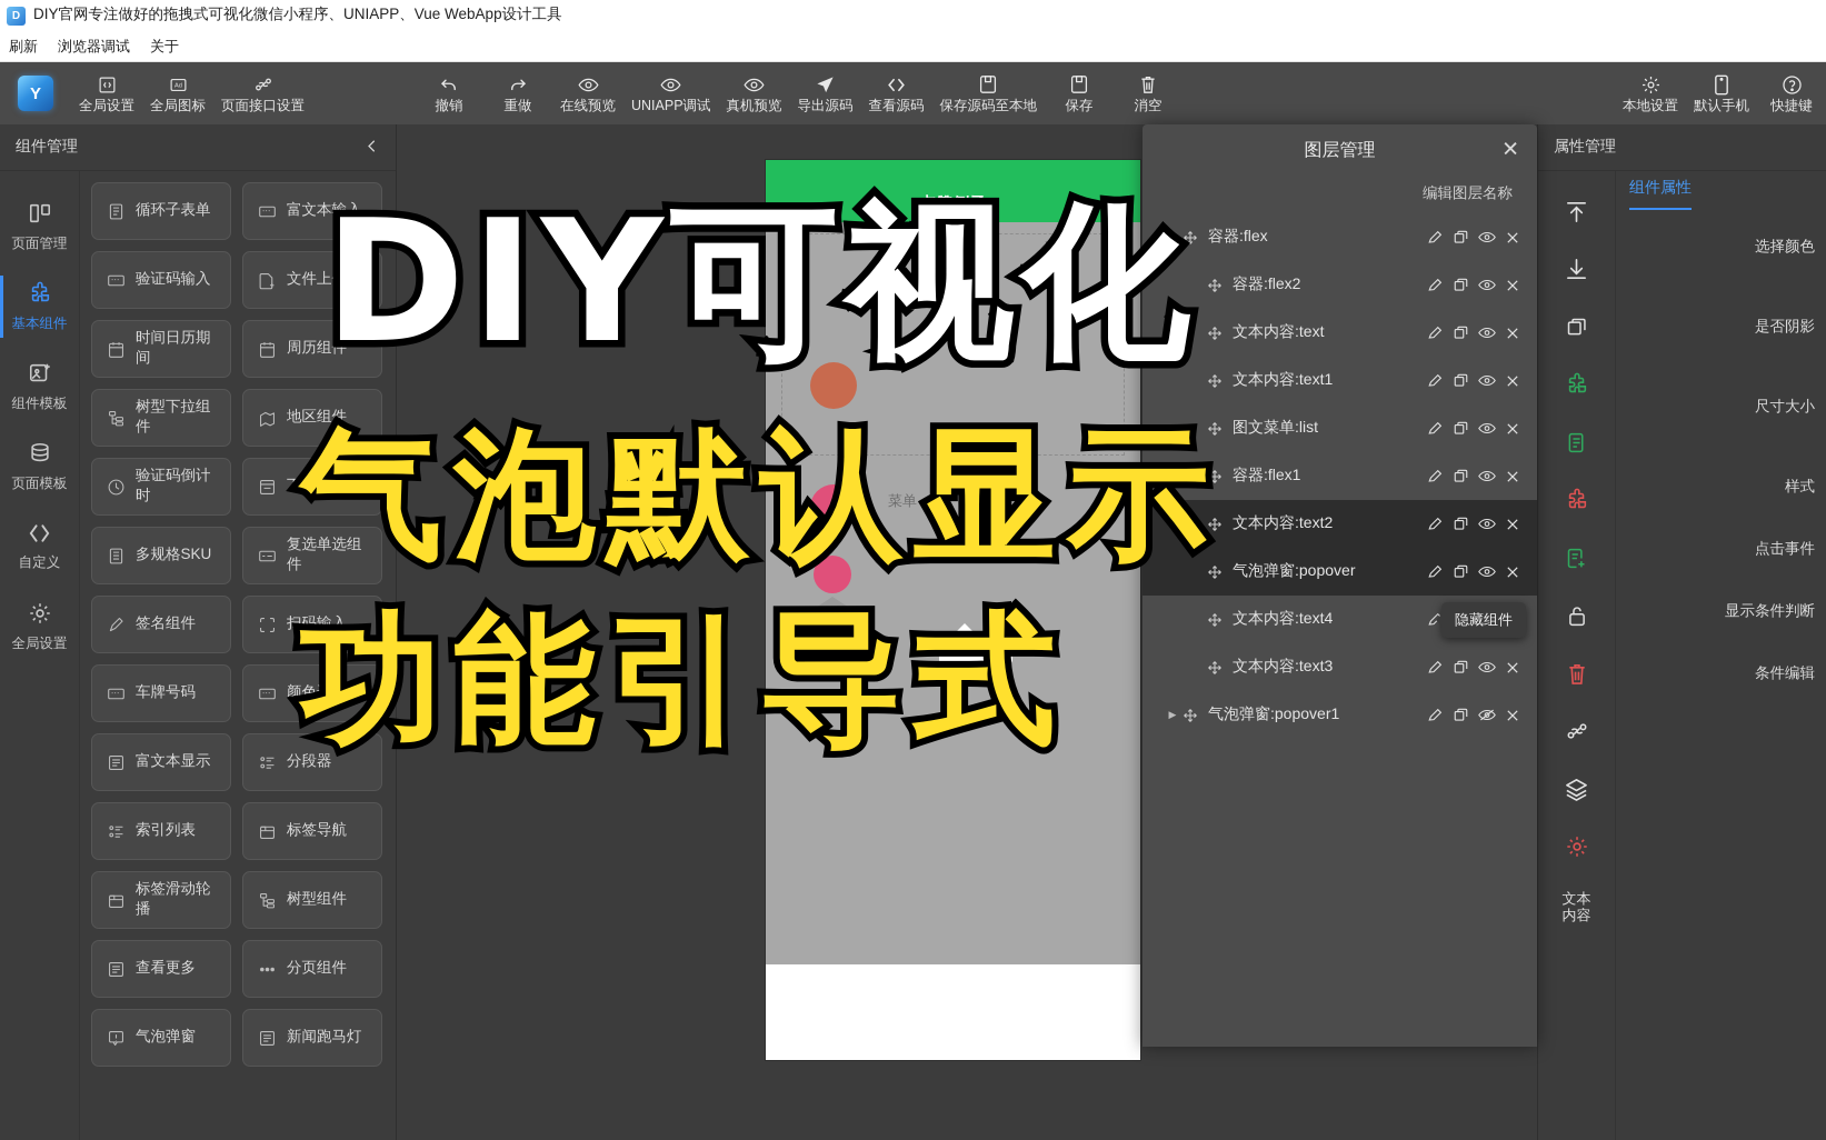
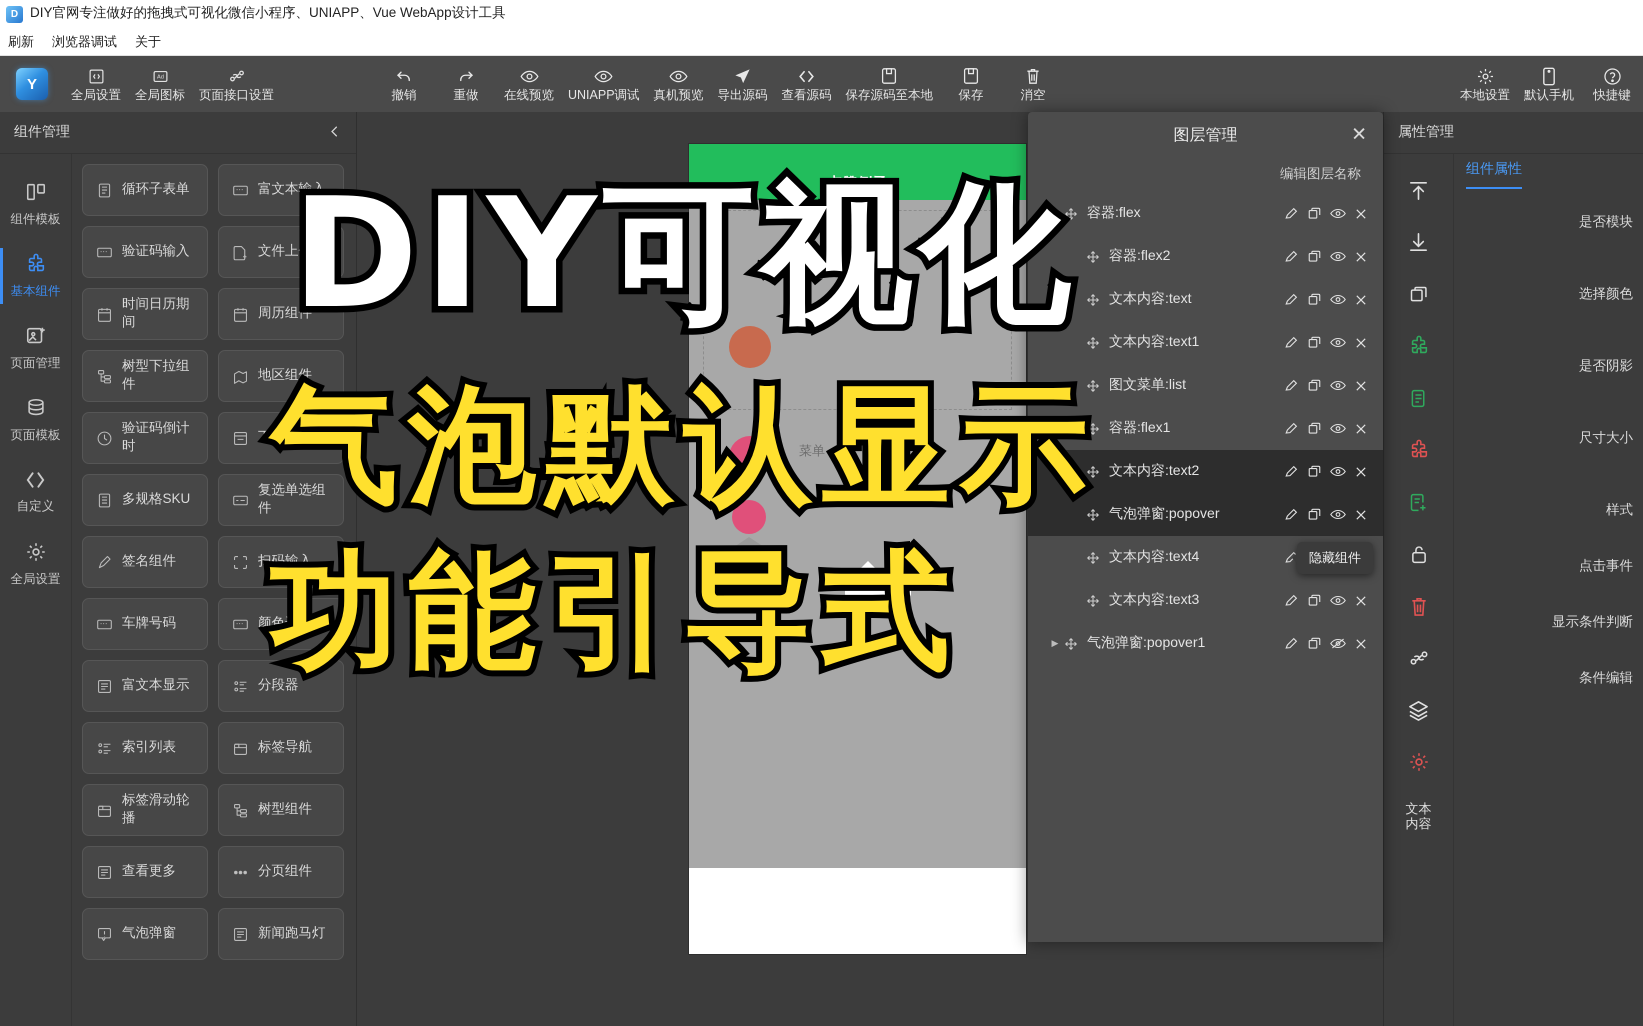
  D
  DIY官网专注做好的拖拽式可视化微信小程序、UNIAPP、Vue WebApp设计工具
  刷新
  浏览器调试
  关于
  Y
  全局设置
  全局图标
  页面接口设置
  撤销
  重做
  在线预览
  UNIAPP调试
  真机预览
  导出源码
  查看源码
  保存源码至本地
  保存
  消空
  本地设置
  默认手机
  快捷键
  组件管理
- 页面管理
+ 组件模板
  基本组件
- 组件模板
+ 页面管理
  页面模板
  自定义
  全局设置
  循环子表单
  富文本输入
  验证码输入
  文件上传
  时间日历期间
  周历组件
  树型下拉组件
  地区组件
  验证码倒计时
  下拉选择
  多规格SKU
  复选单选组件
  签名组件
  扫码输入
  车牌号码
  颜色选择
  富文本显示
  分段器
  索引列表
  标签导航
  标签滑动轮播
  树型组件
  查看更多
  分页组件
  气泡弹窗
  新闻跑马灯
  点赞例子
  菜单
  气泡功能
  属性管理
  文本
  内容
  组件属性
+ 是否模块
  选择颜色
  是否阴影
  尺寸大小
  样式
  点击事件
  显示条件判断
  条件编辑
  图层管理
  ✕
  编辑图层名称
  ▼
  容器:flex
  容器:flex2
  文本内容:text
  文本内容:text1
  图文菜单:list
  容器:flex1
  文本内容:text2
  气泡弹窗:popover
  文本内容:text4
  隐藏组件
  文本内容:text3
  ▶
  气泡弹窗:popover1
  DIY可视化
  气泡默认显示
  功能引导式
